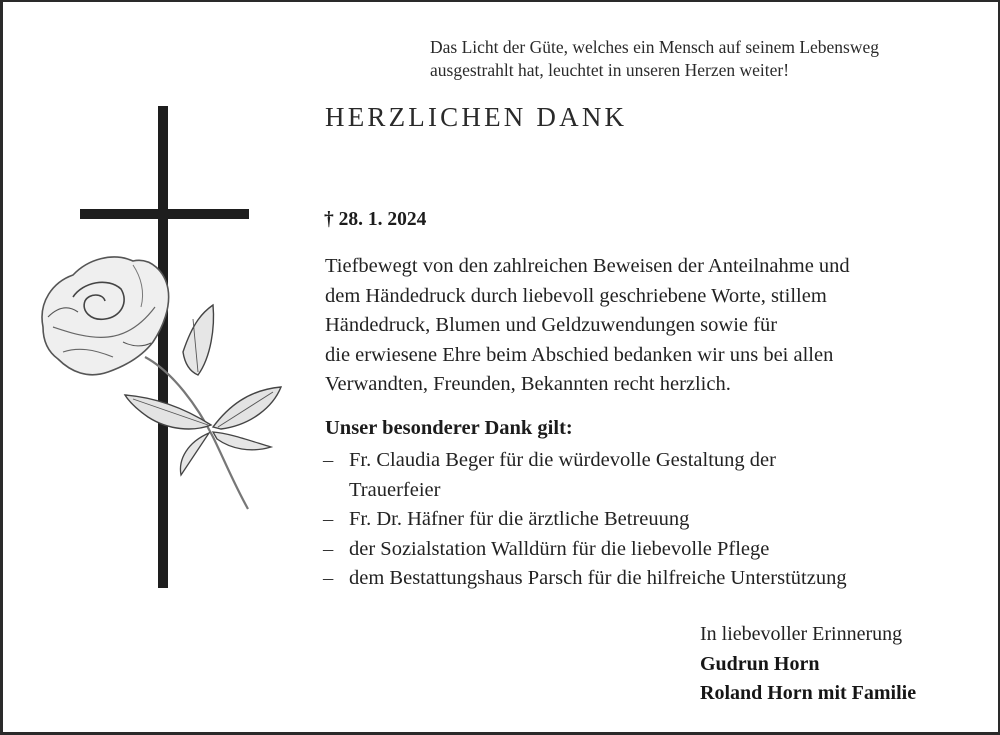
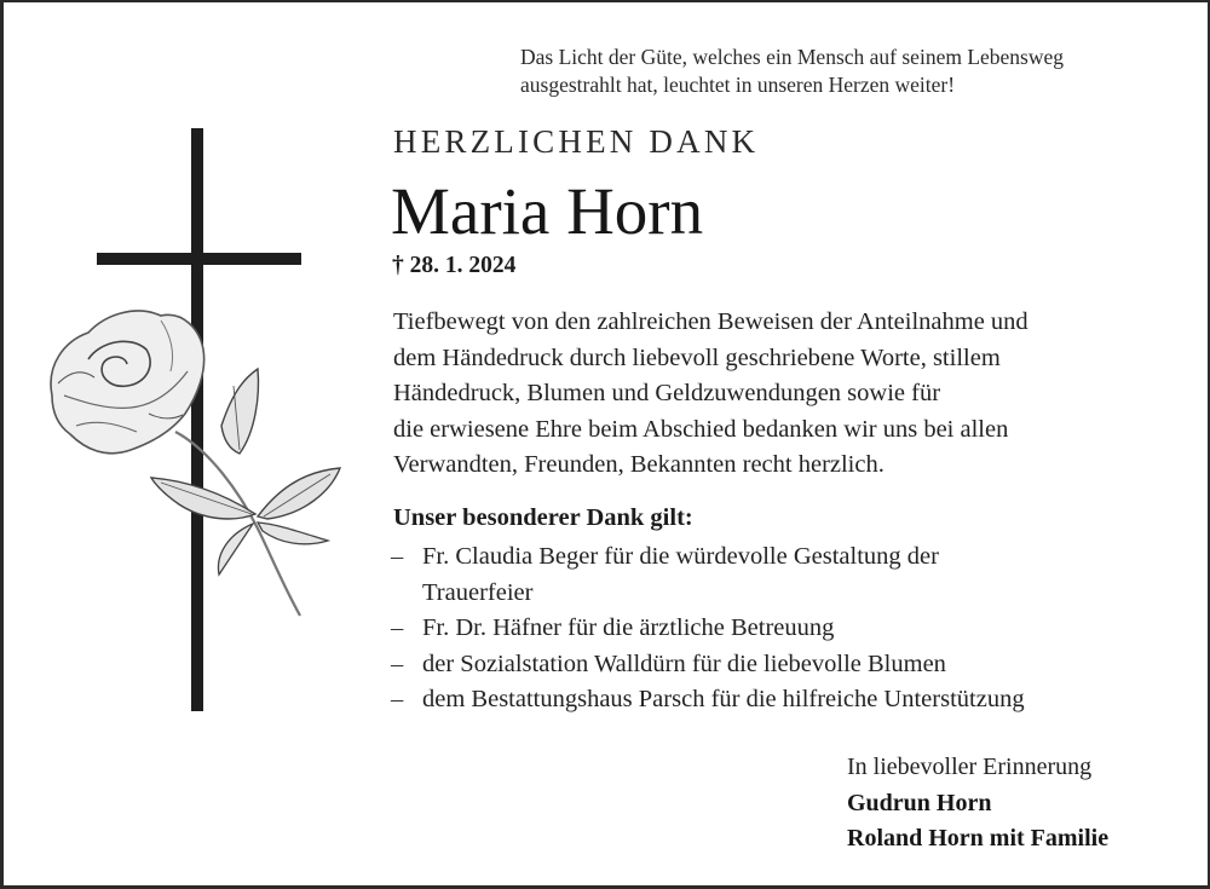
  Das Licht der Güte, welches ein Mensch auf seinem Lebensweg
  ausgestrahlt hat, leuchtet in unseren Herzen weiter!
  HERZLICHEN DANK
+ Maria Horn
  † 28. 1. 2024
  Tiefbewegt von den zahlreichen Beweisen der Anteilnahme und
  dem Händedruck durch liebevoll geschriebene Worte, stillem
  Händedruck, Blumen und Geldzuwendungen sowie für
  die erwiesene Ehre beim Abschied bedanken wir uns bei allen
  Verwandten, Freunden, Bekannten recht herzlich.
  Unser besonderer Dank gilt:
  –
  Fr. Claudia Beger für die würdevolle Gestaltung der
  Trauerfeier
  –
  Fr. Dr. Häfner für die ärztliche Betreuung
  –
- der Sozialstation Walldürn für die liebevolle Pflege
+ der Sozialstation Walldürn für die liebevolle Blumen
  –
  dem Bestattungshaus Parsch für die hilfreiche Unterstützung
  In liebevoller Erinnerung
  Gudrun Horn
  Roland Horn mit Familie
